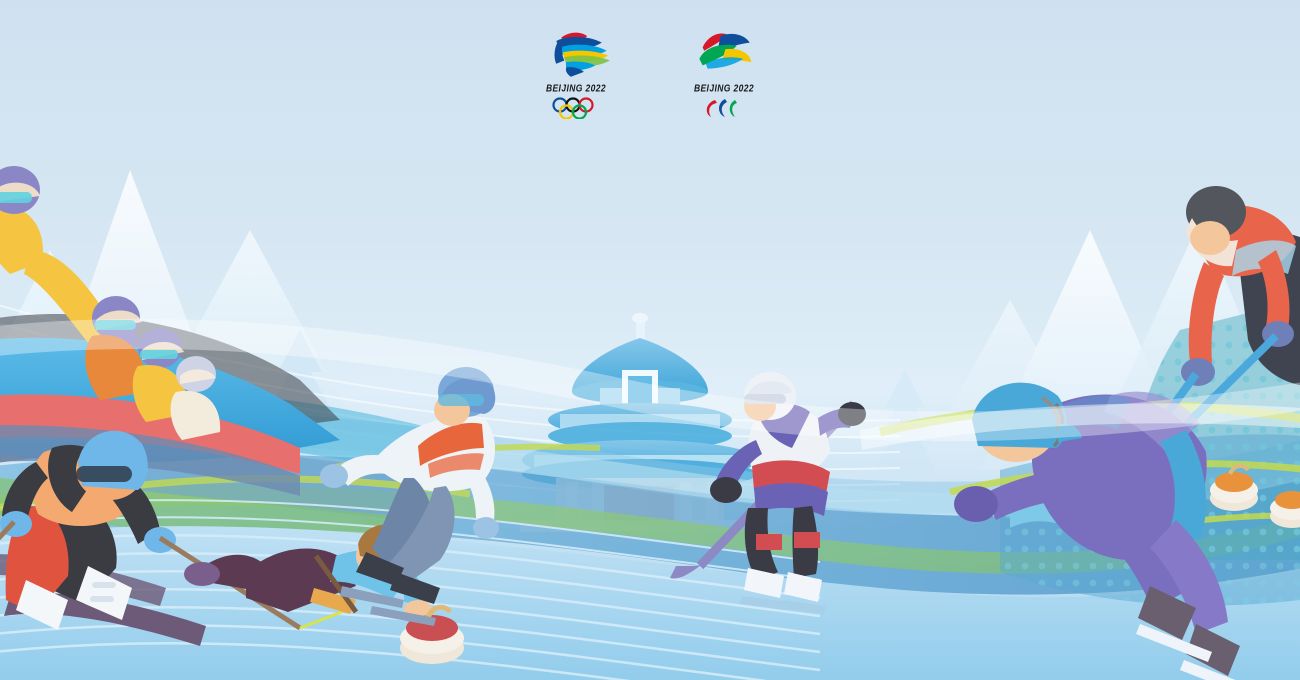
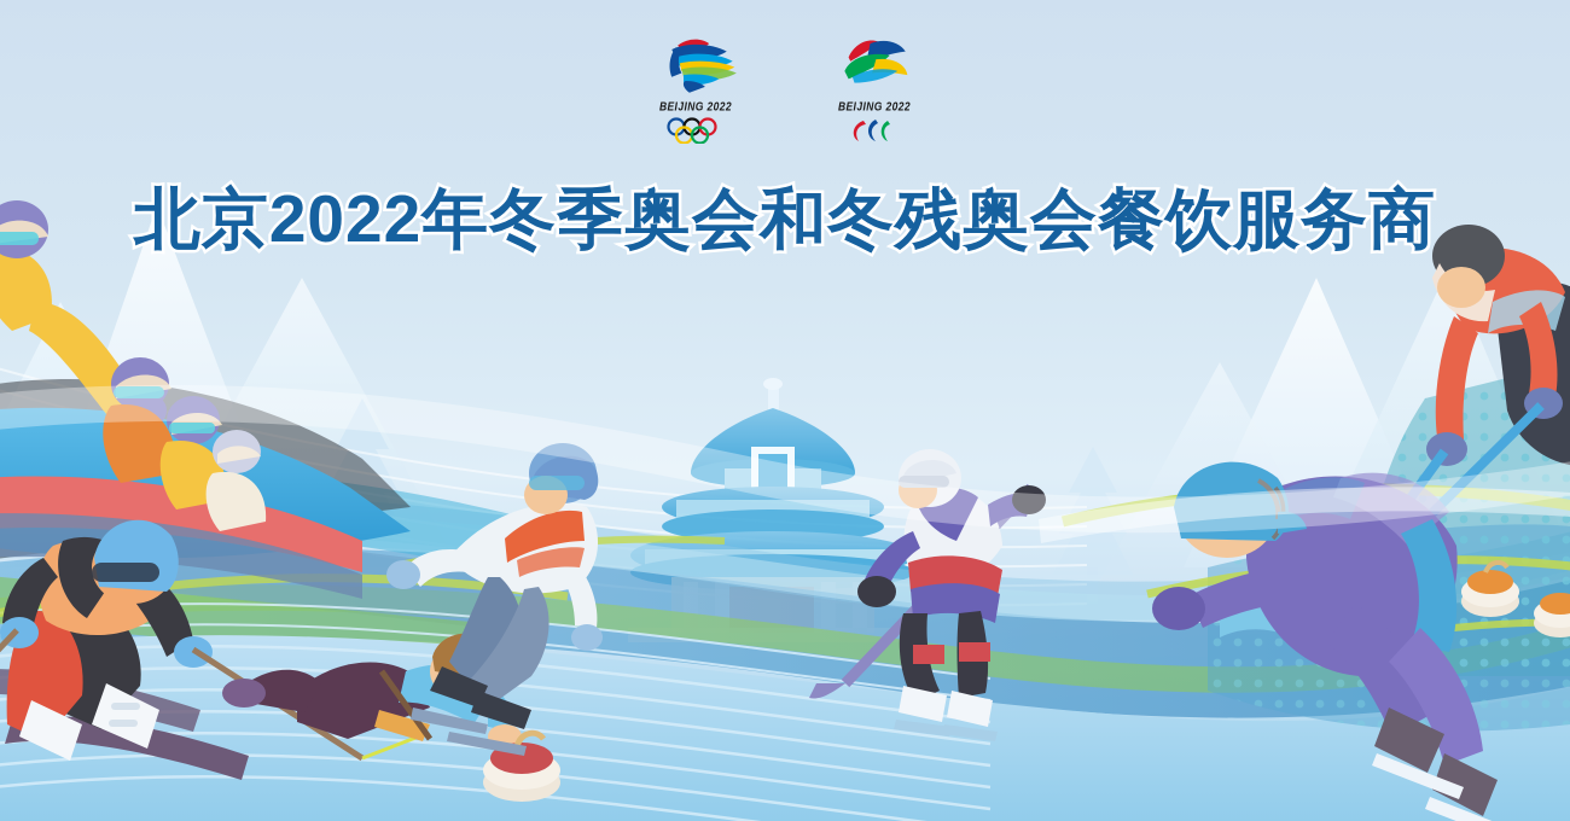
  BEIJING 2022
  BEIJING 2022
+ 北京2022年冬季奥会和冬残奥会餐饮服务商
